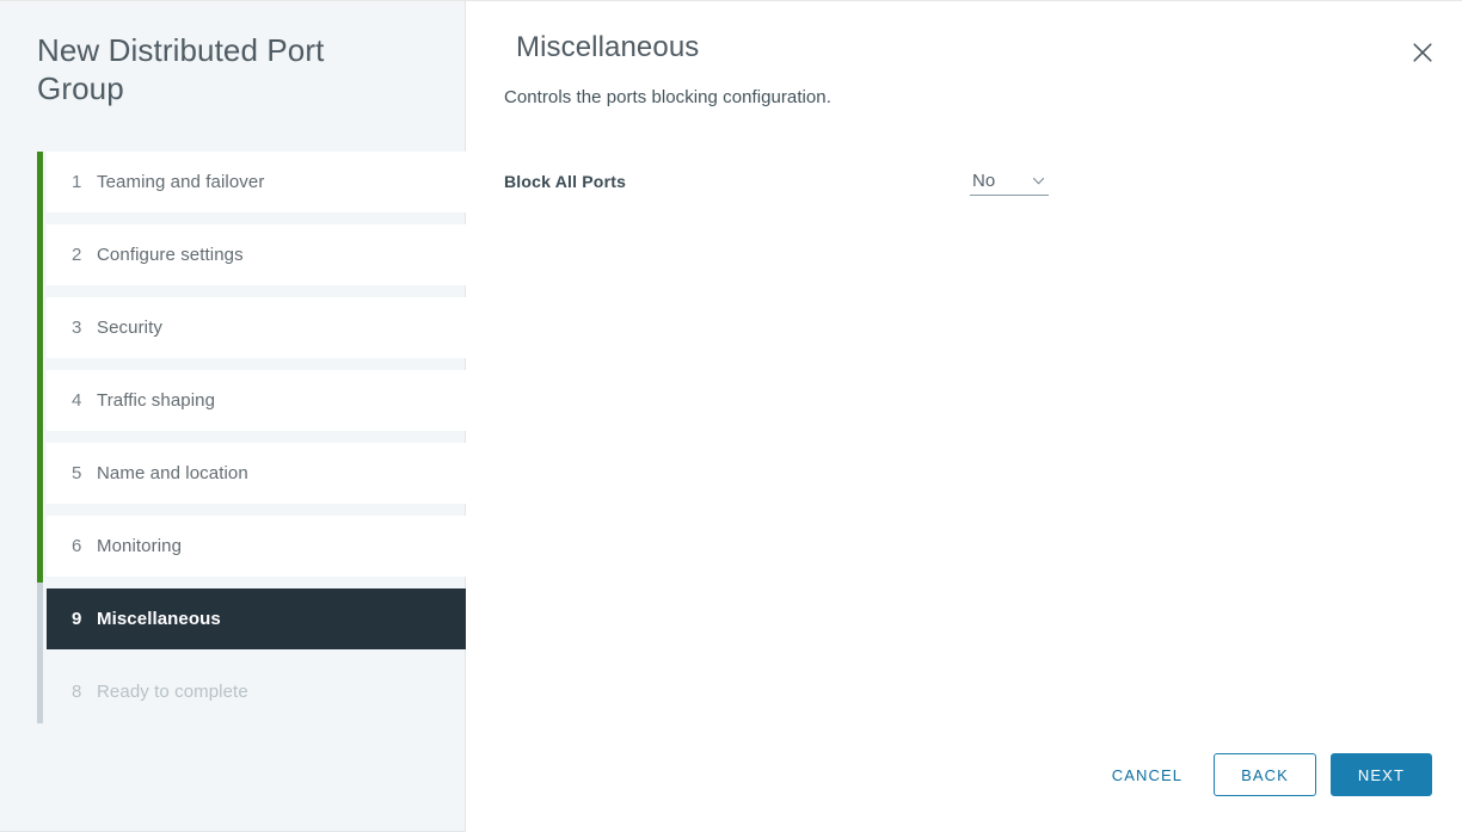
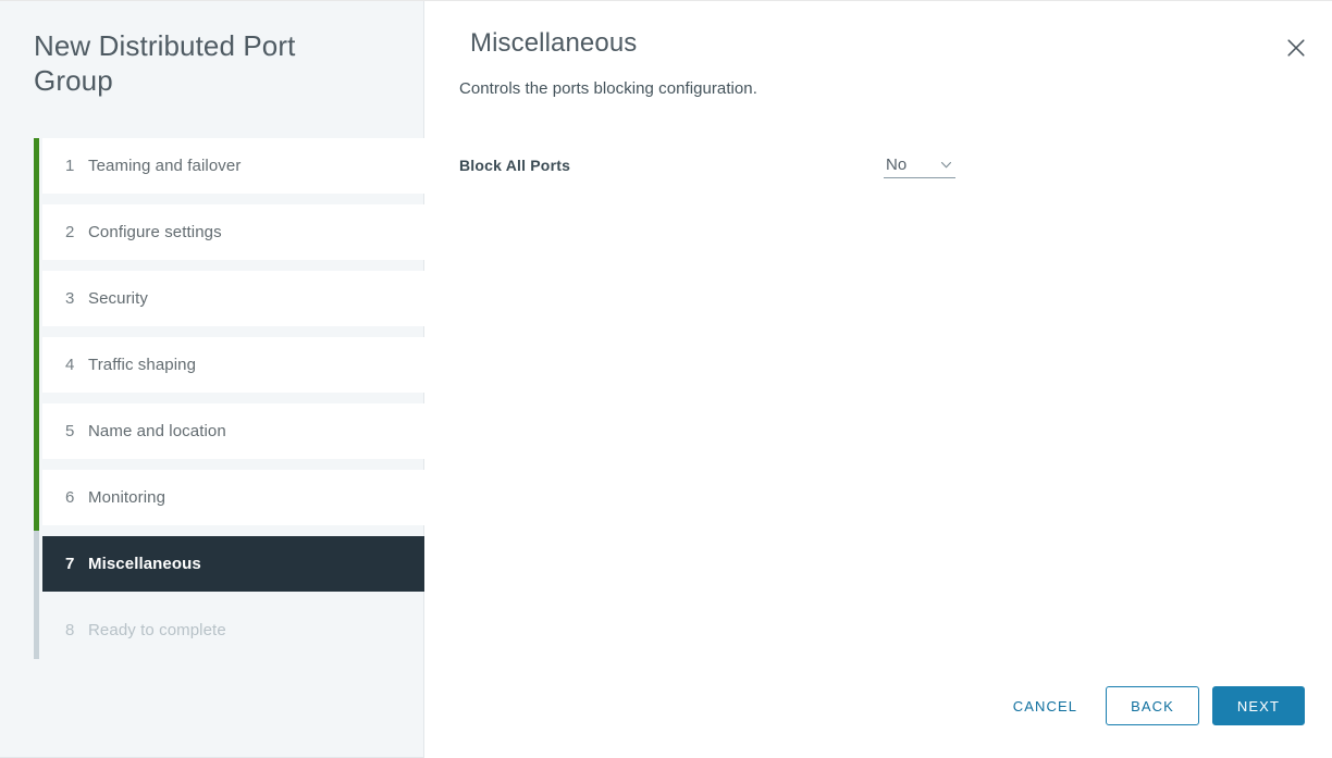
  New Distributed Port Group
  1
  Teaming and failover
  2
  Configure settings
  3
  Security
  4
  Traffic shaping
  5
  Name and location
  6
  Monitoring
- 9
+ 7
  Miscellaneous
  8
  Ready to complete
  Miscellaneous
  Controls the ports blocking configuration.
  Block All Ports
  No
  CANCEL
  BACK
  NEXT
